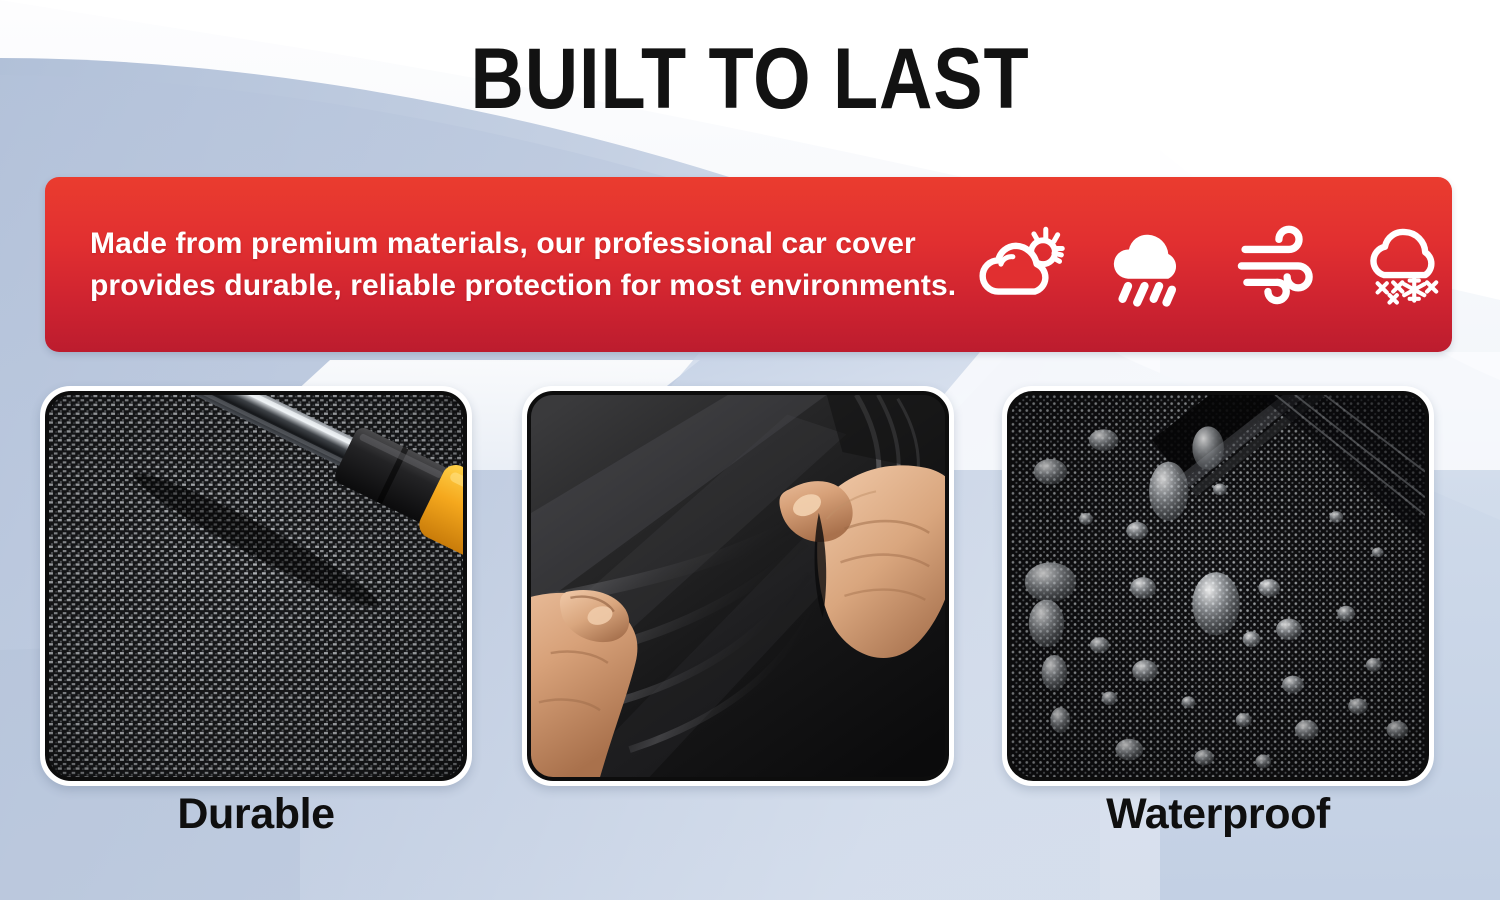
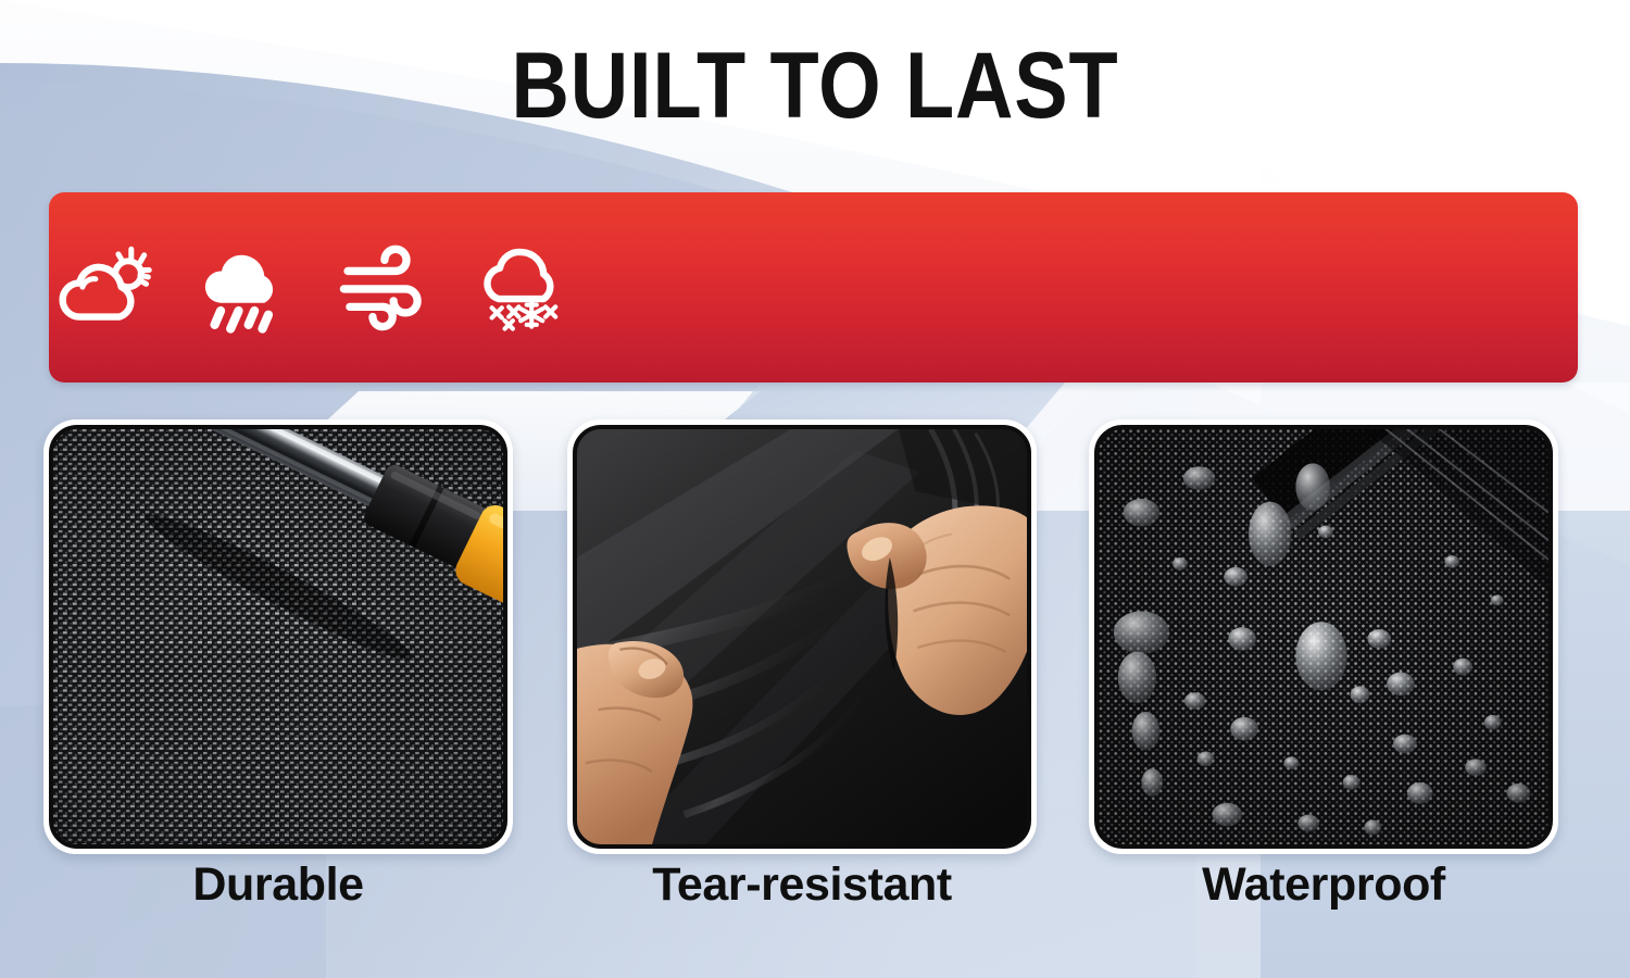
  BUILT TO LAST
- Made from premium materials, our professional car cover provides durable, reliable protection for most environments.
  Durable
+ Tear-resistant
  Waterproof
